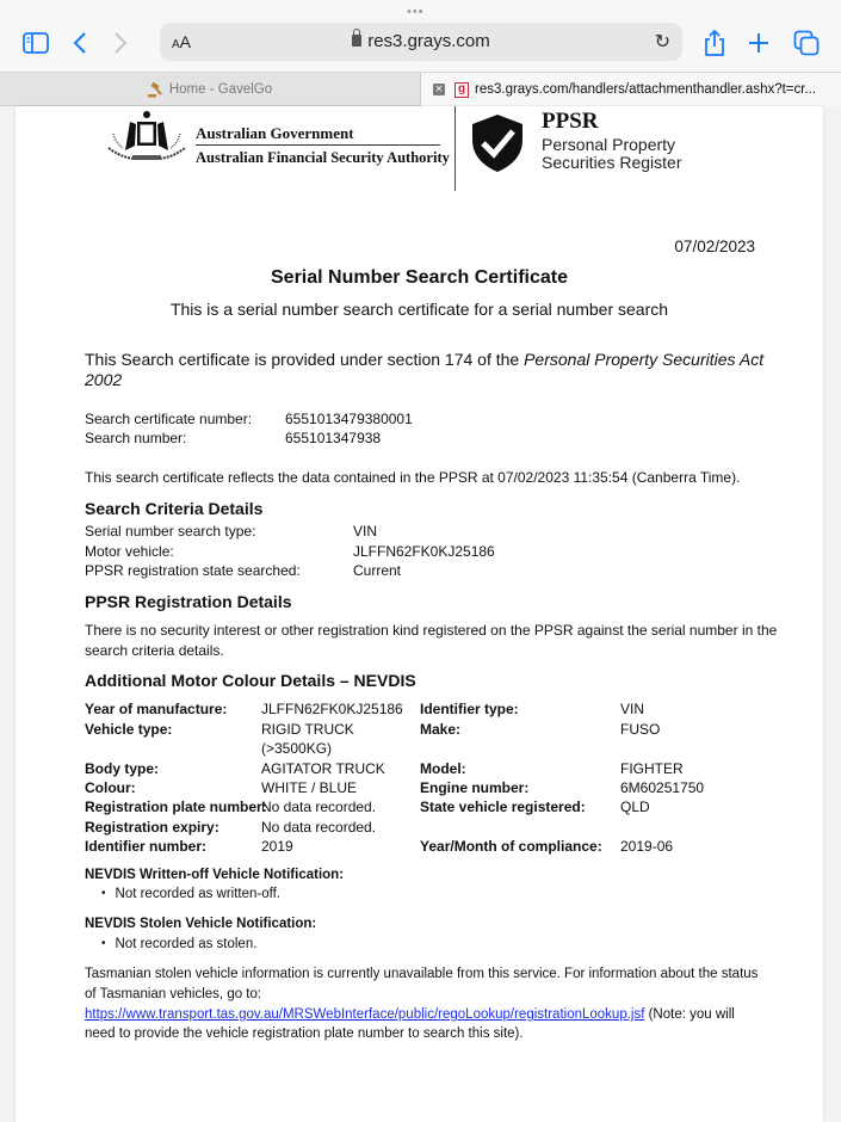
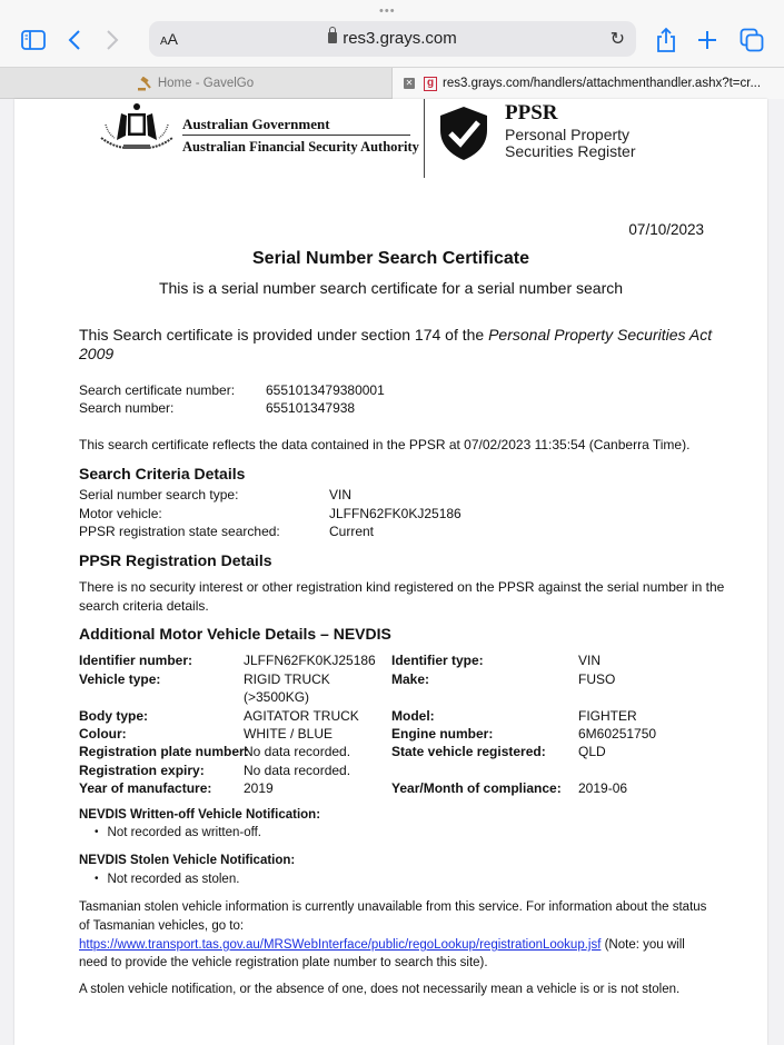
  •••
  AA
  res3.grays.com
  ↻
  Home - GavelGo
  ✕
  g
  res3.grays.com/handlers/attachmenthandler.ashx?t=cr...
  Australian Government
  Australian Financial Security Authority
  PPSR
  Personal Property
  Securities Register
- 07/02/2023
+ 07/10/2023
  Serial Number Search Certificate
  This is a serial number search certificate for a serial number search
  This Search certificate is provided under section 174 of the Personal Property Securities Act
- 2002
+ 2009
  Search certificate number:
  6551013479380001
  Search number:
  655101347938
  This search certificate reflects the data contained in the PPSR at 07/02/2023 11:35:54 (Canberra Time).
  Search Criteria Details
  Serial number search type:
  VIN
  Motor vehicle:
  JLFFN62FK0KJ25186
  PPSR registration state searched:
  Current
  PPSR Registration Details
  There is no security interest or other registration kind registered on the PPSR against the serial number in the
  search criteria details.
- Additional Motor Colour Details – NEVDIS
+ Additional Motor Vehicle Details – NEVDIS
- Year of manufacture:
+ Identifier number:
  JLFFN62FK0KJ25186
  Vehicle type:
  RIGID TRUCK
  (>3500KG)
  Body type:
  AGITATOR TRUCK
  Colour:
  WHITE / BLUE
  Registration plate number:
  No data recorded.
  Registration expiry:
  No data recorded.
- Identifier number:
+ Year of manufacture:
  2019
  Identifier type:
  VIN
  Make:
  FUSO
  Model:
  FIGHTER
  Engine number:
  6M60251750
  State vehicle registered:
  QLD
  Year/Month of compliance:
  2019-06
  NEVDIS Written-off Vehicle Notification:
  Not recorded as written-off.
  NEVDIS Stolen Vehicle Notification:
  Not recorded as stolen.
  Tasmanian stolen vehicle information is currently unavailable from this service. For information about the status
  of Tasmanian vehicles, go to:
  https://www.transport.tas.gov.au/MRSWebInterface/public/regoLookup/registrationLookup.jsf (Note: you will
  need to provide the vehicle registration plate number to search this site).
+ A stolen vehicle notification, or the absence of one, does not necessarily mean a vehicle is or is not stolen.
